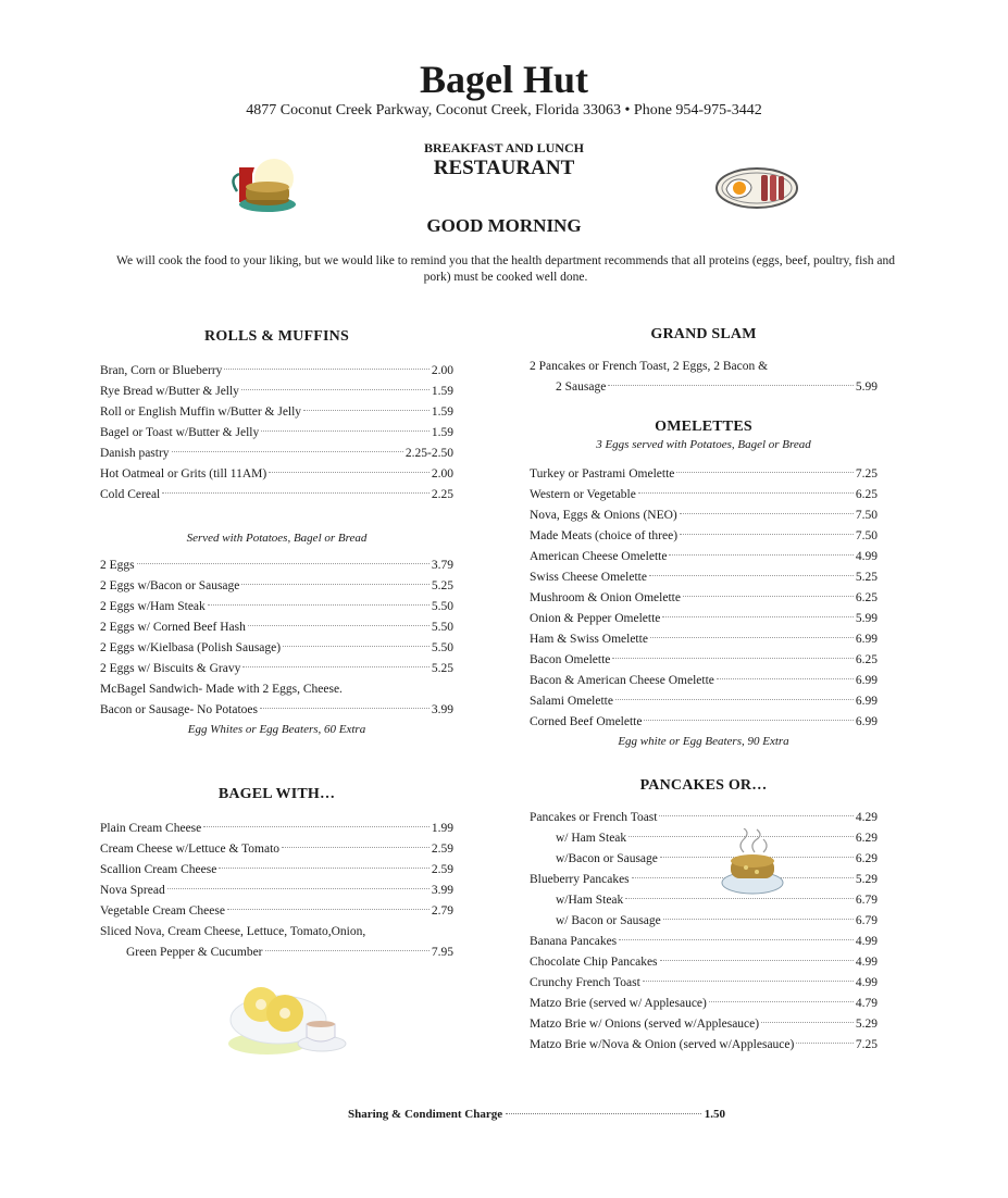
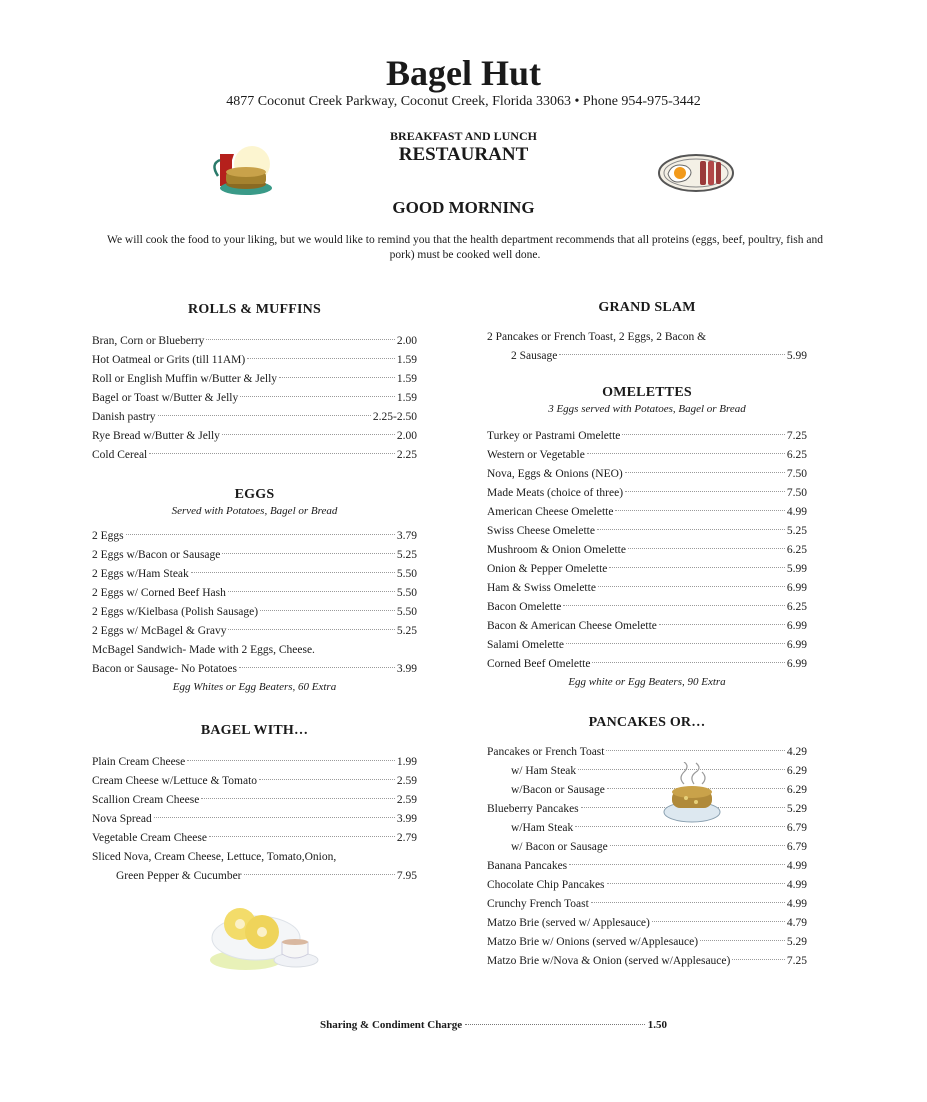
  Bagel Hut
  4877 Coconut Creek Parkway, Coconut Creek, Florida 33063 • Phone 954-975-3442
  BREAKFAST AND LUNCH
  RESTAURANT
  GOOD MORNING
  We will cook the food to your liking, but we would like to remind you that the health department recommends that all proteins (eggs, beef, poultry, fish and pork) must be cooked well done.
  ROLLS & MUFFINS
  Bran, Corn or Blueberry
  2.00
- Rye Bread w/Butter & Jelly
+ Hot Oatmeal or Grits (till 11AM)
  1.59
  Roll or English Muffin w/Butter & Jelly
  1.59
  Bagel or Toast w/Butter & Jelly
  1.59
  Danish pastry
  2.25-2.50
- Hot Oatmeal or Grits (till 11AM)
+ Rye Bread w/Butter & Jelly
  2.00
  Cold Cereal
  2.25
+ EGGS
  Served with Potatoes, Bagel or Bread
  2 Eggs
  3.79
  2 Eggs w/Bacon or Sausage
  5.25
  2 Eggs w/Ham Steak
  5.50
  2 Eggs w/ Corned Beef Hash
  5.50
  2 Eggs w/Kielbasa (Polish Sausage)
  5.50
- 2 Eggs w/ Biscuits & Gravy
+ 2 Eggs w/ McBagel & Gravy
  5.25
  McBagel Sandwich- Made with 2 Eggs, Cheese.
  Bacon or Sausage- No Potatoes
  3.99
  Egg Whites or Egg Beaters, 60 Extra
  BAGEL WITH…
  Plain Cream Cheese
  1.99
  Cream Cheese w/Lettuce & Tomato
  2.59
  Scallion Cream Cheese
  2.59
  Nova Spread
  3.99
  Vegetable Cream Cheese
  2.79
  Sliced Nova, Cream Cheese, Lettuce, Tomato,Onion,
  Green Pepper & Cucumber
  7.95
  GRAND SLAM
  2 Pancakes or French Toast, 2 Eggs, 2 Bacon &
  2 Sausage
  5.99
  OMELETTES
  3 Eggs served with Potatoes, Bagel or Bread
  Turkey or Pastrami Omelette
  7.25
  Western or Vegetable
  6.25
  Nova, Eggs & Onions (NEO)
  7.50
  Made Meats (choice of three)
  7.50
  American Cheese Omelette
  4.99
  Swiss Cheese Omelette
  5.25
  Mushroom & Onion Omelette
  6.25
  Onion & Pepper Omelette
  5.99
  Ham & Swiss Omelette
  6.99
  Bacon Omelette
  6.25
  Bacon & American Cheese Omelette
  6.99
  Salami Omelette
  6.99
  Corned Beef Omelette
  6.99
  Egg white or Egg Beaters, 90 Extra
  PANCAKES OR…
  Pancakes or French Toast
  4.29
  w/ Ham Steak
  6.29
  w/Bacon or Sausage
  6.29
  Blueberry Pancakes
  5.29
  w/Ham Steak
  6.79
  w/ Bacon or Sausage
  6.79
  Banana Pancakes
  4.99
  Chocolate Chip Pancakes
  4.99
  Crunchy French Toast
  4.99
  Matzo Brie (served w/ Applesauce)
  4.79
  Matzo Brie w/ Onions (served w/Applesauce)
  5.29
  Matzo Brie w/Nova & Onion (served w/Applesauce)
  7.25
  Sharing & Condiment Charge
  1.50
